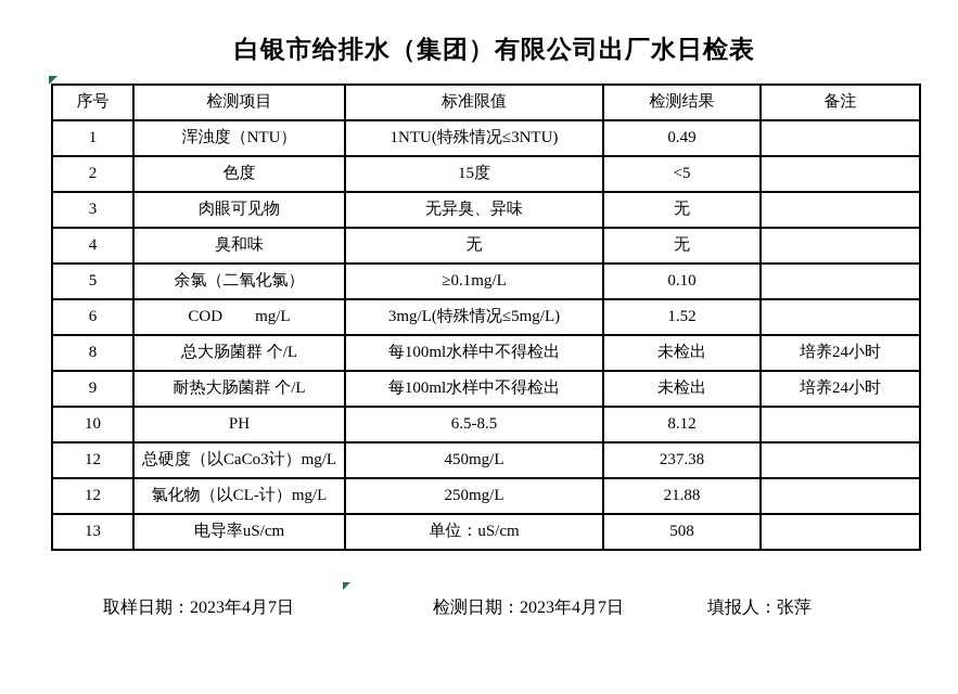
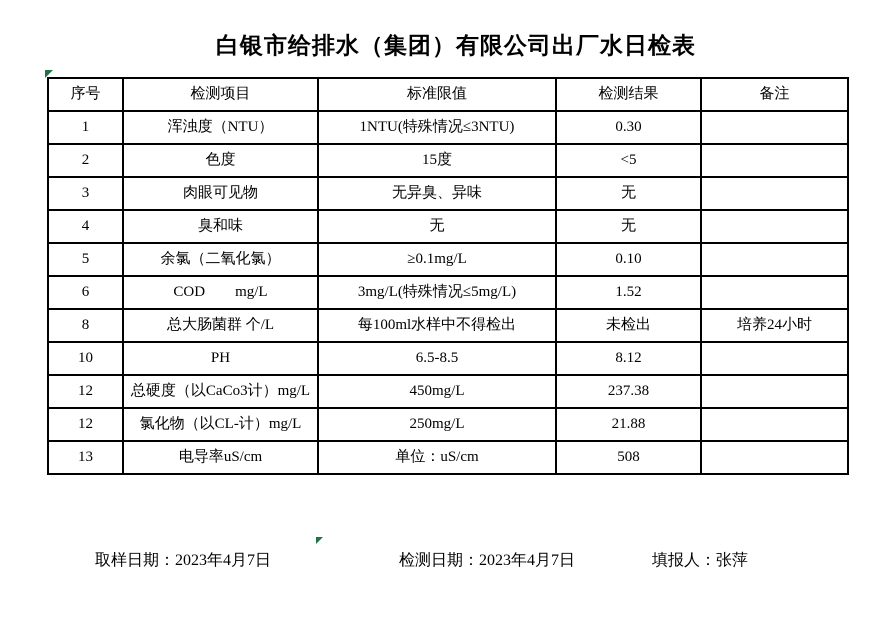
  白银市给排水（集团）有限公司出厂水日检表
  序号	检测项目	标准限值	检测结果	备注
- 1	浑浊度（NTU）	1NTU(特殊情况≤3NTU)	0.49
+ 1	浑浊度（NTU）	1NTU(特殊情况≤3NTU)	0.30
  2	色度	15度	<5
  3	肉眼可见物	无异臭、异味	无
  4	臭和味	无	无
  5	余氯（二氧化氯）	≥0.1mg/L	0.10
  6	COD mg/L	3mg/L(特殊情况≤5mg/L)	1.52
  8	总大肠菌群 个/L	每100ml水样中不得检出	未检出	培养24小时
- 9	耐热大肠菌群 个/L	每100ml水样中不得检出	未检出	培养24小时
  10	PH	6.5-8.5	8.12
  12	总硬度（以CaCo3计）mg/L	450mg/L	237.38
  12	氯化物（以CL-计）mg/L	250mg/L	21.88
  13	电导率uS/cm	单位：uS/cm	508
  取样日期：2023年4月7日
  检测日期：2023年4月7日
  填报人：张萍
